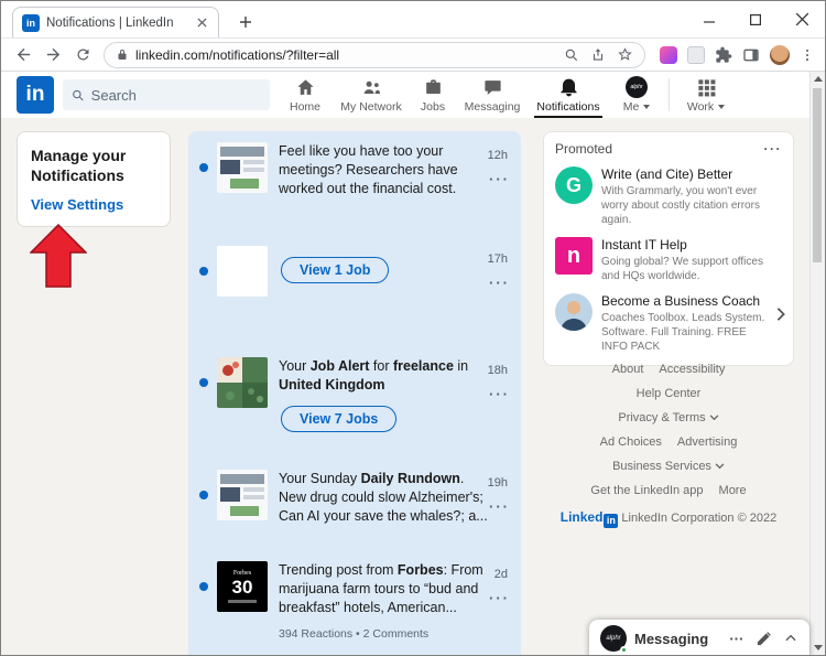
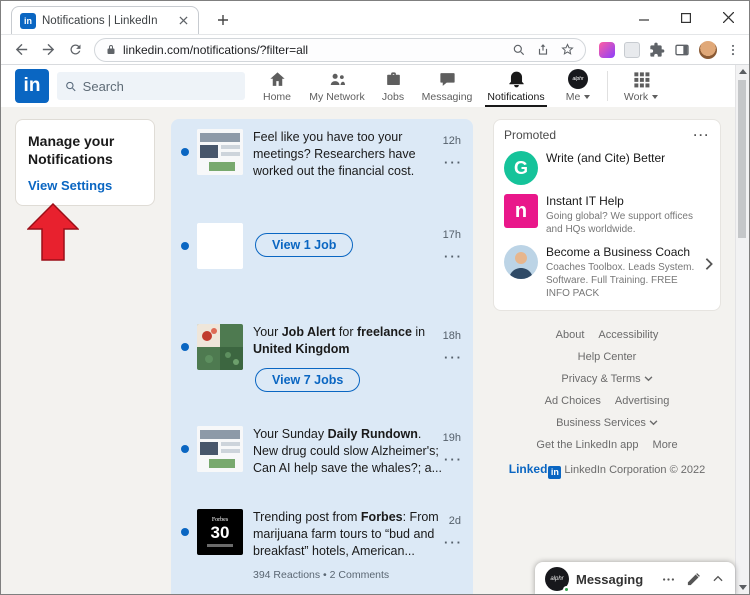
  in
  Notifications | LinkedIn
  linkedin.com/notifications/?filter=all
  in
  Search
  Home
  My Network
  Jobs
  Messaging
  Notifications
  Me
  Work
  Manage your Notifications
  View Settings
  Feel like you have too your meetings? Researchers have worked out the financial cost.
  12h
  ···
  View 1 Job
  17h
  ···
  Your Job Alert for freelance in United Kingdom
  View 7 Jobs
  18h
  ···
- Your Sunday Daily Rundown. New drug could slow Alzheimer's; Can AI your save the whales?; a...
+ Your Sunday Daily Rundown. New drug could slow Alzheimer's; Can AI help save the whales?; a...
  19h
  ···
  30
  Trending post from Forbes: From marijuana farm tours to “bud and breakfast” hotels, American...
  394 Reactions • 2 Comments
  2d
  ···
  Promoted
  ···
  G
  Write (and Cite) Better
- With Grammarly, you won't ever worry about costly citation errors again.
  n
  Instant IT Help
  Going global? We support offices and HQs worldwide.
  Become a Business Coach
  Coaches Toolbox. Leads System. Software. Full Training. FREE INFO PACK
  About
  Accessibility
  Help Center
  Privacy & Terms
  Ad Choices
  Advertising
  Business Services
  Get the LinkedIn app
  More
  Linked in LinkedIn Corporation © 2022
  Messaging
